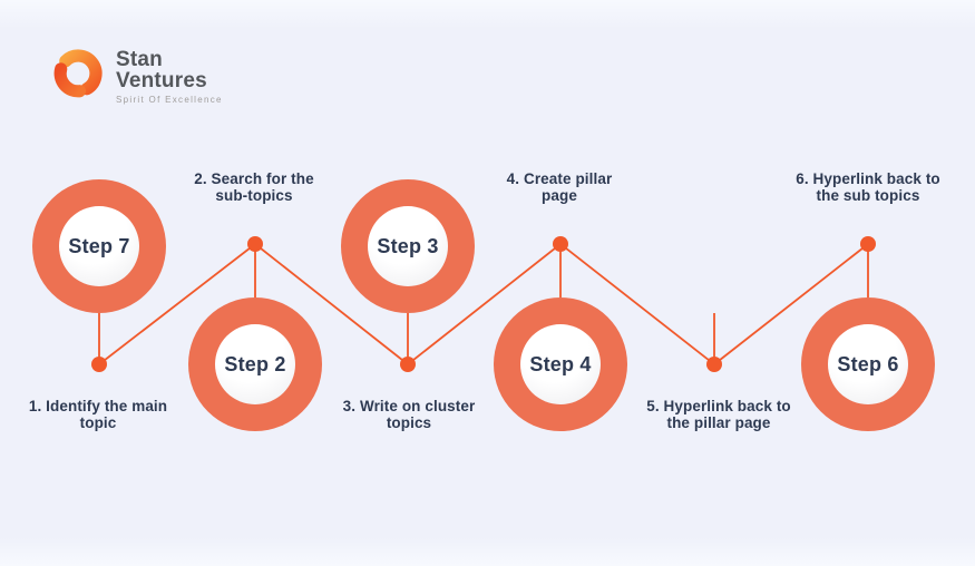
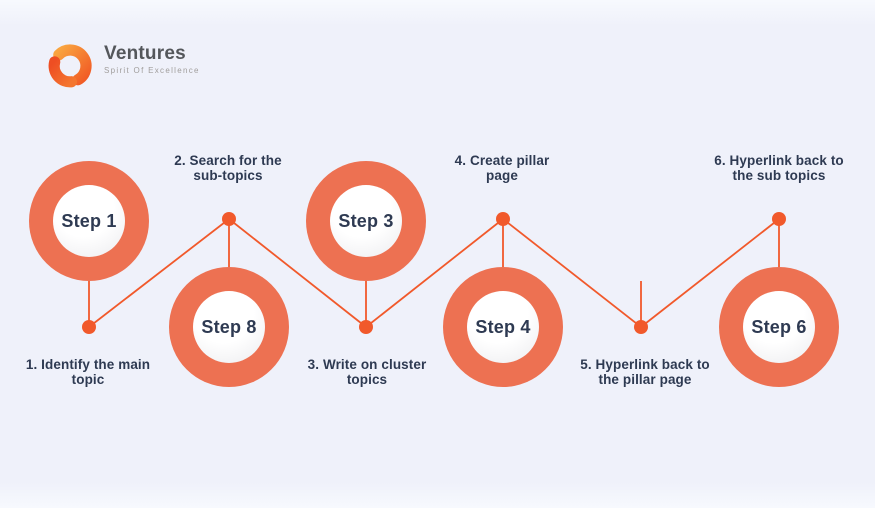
- Stan
  Ventures
  Spirit Of Excellence
- Step 7
+ Step 1
- Step 2
+ Step 8
  Step 3
  Step 4
  Step 6
  1. Identify the main
  topic
  2. Search for the
  sub-topics
  3. Write on cluster
  topics
  4. Create pillar
  page
  5. Hyperlink back to
  the pillar page
  6. Hyperlink back to
  the sub topics
